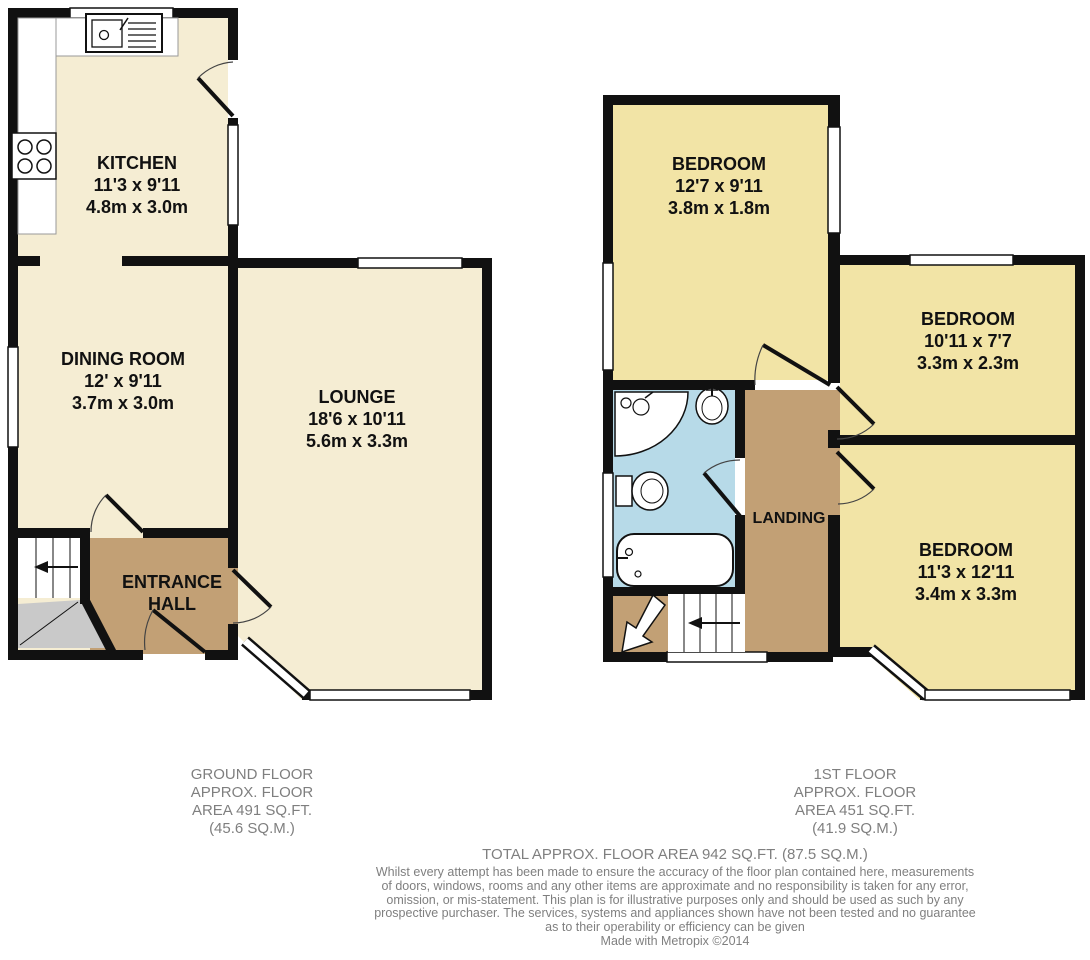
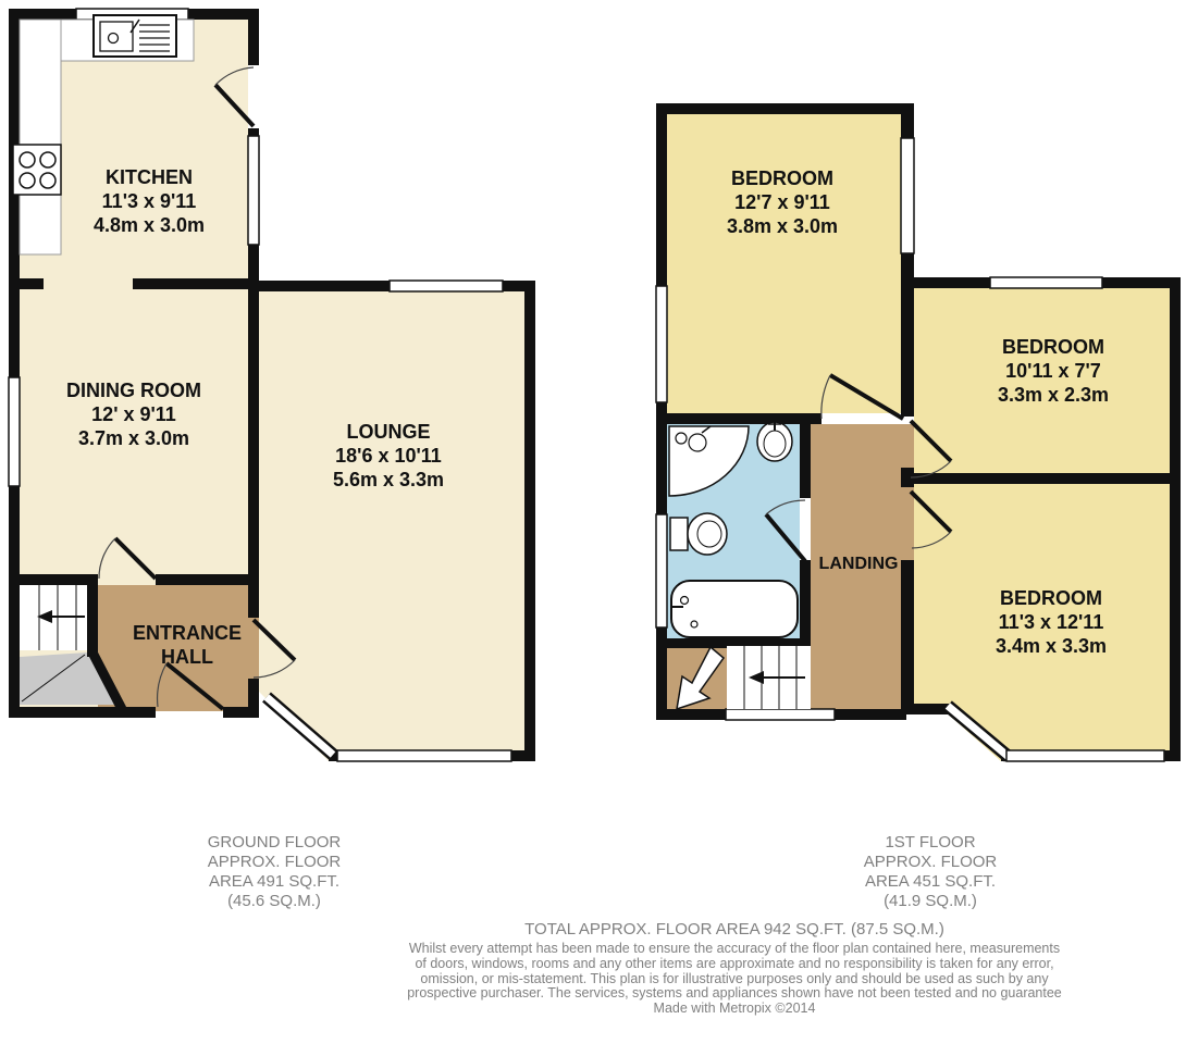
  KITCHEN
  11'3 x 9'11
  4.8m x 3.0m
  DINING ROOM
  12' x 9'11
  3.7m x 3.0m
  LOUNGE
  18'6 x 10'11
  5.6m x 3.3m
  ENTRANCE HALL
  BEDROOM
  12'7 x 9'11
- 3.8m x 1.8m
+ 3.8m x 3.0m
  BEDROOM
  10'11 x 7'7
  3.3m x 2.3m
  BEDROOM
  11'3 x 12'11
  3.4m x 3.3m
  LANDING
  GROUND FLOOR
  APPROX. FLOOR
  AREA 491 SQ.FT.
  (45.6 SQ.M.)
  1ST FLOOR
  APPROX. FLOOR
  AREA 451 SQ.FT.
  (41.9 SQ.M.)
  TOTAL APPROX. FLOOR AREA 942 SQ.FT. (87.5 SQ.M.)
  Whilst every attempt has been made to ensure the accuracy of the floor plan contained here, measurements
  of doors, windows, rooms and any other items are approximate and no responsibility is taken for any error,
  omission, or mis-statement. This plan is for illustrative purposes only and should be used as such by any
  prospective purchaser. The services, systems and appliances shown have not been tested and no guarantee
- as to their operability or efficiency can be given
  Made with Metropix ©2014
